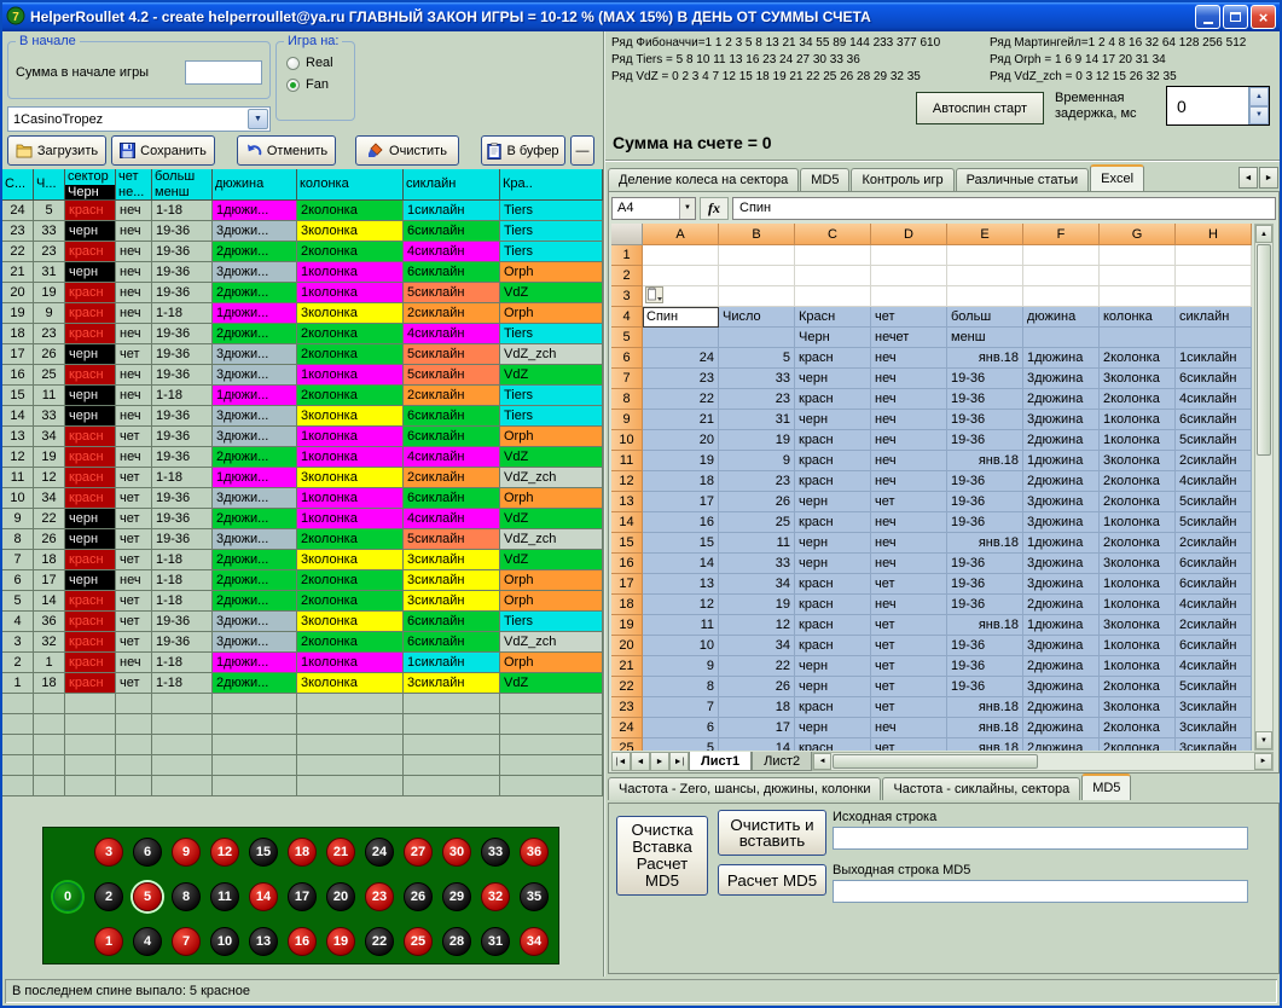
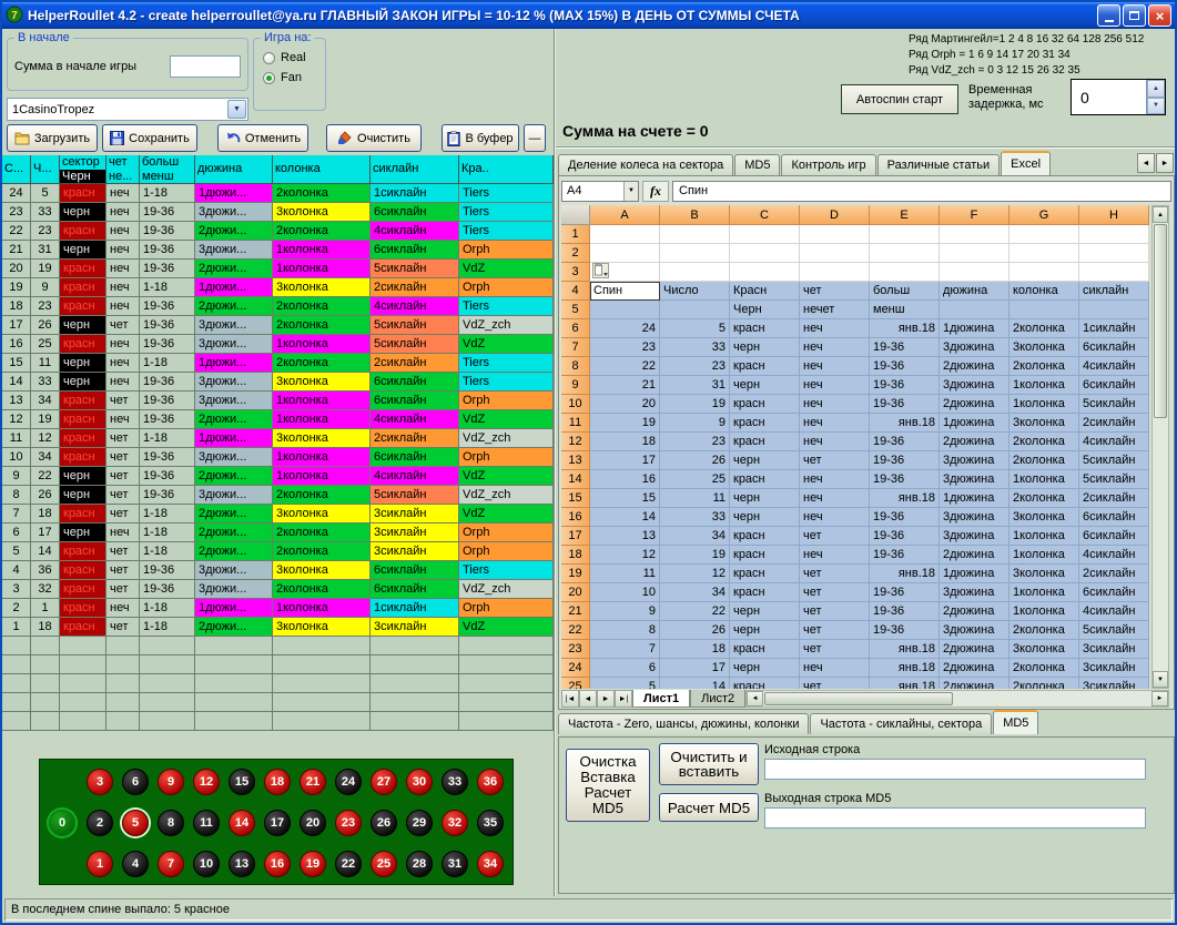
  7
  HelperRoullet 4.2 - create helperroullet@ya.ru ГЛАВНЫЙ ЗАКОН ИГРЫ = 10-12 % (MAX 15%) В ДЕНЬ ОТ СУММЫ СЧЕТА
  ×
  В начале
  Сумма в начале игры
  Игра на:
  Real
  Fan
  1CasinoTropez
  Загрузить
  Сохранить
  Отменить
  Очистить
  В буфер
  —
  С...
  Ч...
  сектор
  Черн
  чет
  не...
  больш
  менш
  дюжина
  колонка
  сиклайн
  Кра..
  24
  5
  красн
  неч
  1-18
  1дюжи...
  2колонка
  1сиклайн
  Tiers
  23
  33
  черн
  неч
  19-36
  3дюжи...
  3колонка
  6сиклайн
  Tiers
  22
  23
  красн
  неч
  19-36
  2дюжи...
  2колонка
  4сиклайн
  Tiers
  21
  31
  черн
  неч
  19-36
  3дюжи...
  1колонка
  6сиклайн
  Orph
  20
  19
  красн
  неч
  19-36
  2дюжи...
  1колонка
  5сиклайн
  VdZ
  19
  9
  красн
  неч
  1-18
  1дюжи...
  3колонка
  2сиклайн
  Orph
  18
  23
  красн
  неч
  19-36
  2дюжи...
  2колонка
  4сиклайн
  Tiers
  17
  26
  черн
  чет
  19-36
  3дюжи...
  2колонка
  5сиклайн
  VdZ_zch
  16
  25
  красн
  неч
  19-36
  3дюжи...
  1колонка
  5сиклайн
  VdZ
  15
  11
  черн
  неч
  1-18
  1дюжи...
  2колонка
  2сиклайн
  Tiers
  14
  33
  черн
  неч
  19-36
  3дюжи...
  3колонка
  6сиклайн
  Tiers
  13
  34
  красн
  чет
  19-36
  3дюжи...
  1колонка
  6сиклайн
  Orph
  12
  19
  красн
  неч
  19-36
  2дюжи...
  1колонка
  4сиклайн
  VdZ
  11
  12
  красн
  чет
  1-18
  1дюжи...
  3колонка
  2сиклайн
  VdZ_zch
  10
  34
  красн
  чет
  19-36
  3дюжи...
  1колонка
  6сиклайн
  Orph
  9
  22
  черн
  чет
  19-36
  2дюжи...
  1колонка
  4сиклайн
  VdZ
  8
  26
  черн
  чет
  19-36
  3дюжи...
  2колонка
  5сиклайн
  VdZ_zch
  7
  18
  красн
  чет
  1-18
  2дюжи...
  3колонка
  3сиклайн
  VdZ
  6
  17
  черн
  неч
  1-18
  2дюжи...
  2колонка
  3сиклайн
  Orph
  5
  14
  красн
  чет
  1-18
  2дюжи...
  2колонка
  3сиклайн
  Orph
  4
  36
  красн
  чет
  19-36
  3дюжи...
  3колонка
  6сиклайн
  Tiers
  3
  32
  красн
  чет
  19-36
  3дюжи...
  2колонка
  6сиклайн
  VdZ_zch
  2
  1
  красн
  неч
  1-18
  1дюжи...
  1колонка
  1сиклайн
  Orph
  1
  18
  красн
  чет
  1-18
  2дюжи...
  3колонка
  3сиклайн
  VdZ
  0
  3
  6
  9
  12
  15
  18
  21
  24
  27
  30
  33
  36
  2
  5
  8
  11
  14
  17
  20
  23
  26
  29
  32
  35
  1
  4
  7
  10
  13
  16
  19
  22
  25
  28
  31
  34
- Ряд Фибоначчи=1 1 2 3 5 8 13 21 34 55 89 144 233 377 610
- Ряд Tiers = 5 8 10 11 13 16 23 24 27 30 33 36
- Ряд VdZ = 0 2 3 4 7 12 15 18 19 21 22 25 26 28 29 32 35
  Ряд Мартингейл=1 2 4 8 16 32 64 128 256 512
  Ряд Orph = 1 6 9 14 17 20 31 34
  Ряд VdZ_zch = 0 3 12 15 26 32 35
  Автоспин старт
  Временная задержка, мс
  0
  Сумма на счете = 0
  Деление колеса на сектора
  MD5
  Контроль игр
  Различные статьи
  Excel
  A4
  fx
  Спин
  A
  B
  C
  D
  E
  F
  G
  H
  1
  2
  3
  4
  Спин
  Число
  Красн
  чет
  больш
  дюжина
  колонка
  сиклайн
  5
  Черн
  нечет
  менш
  6
  24
  5
  красн
  неч
  янв.18
  1дюжина
  2колонка
  1сиклайн
  7
  23
  33
  черн
  неч
  19-36
  3дюжина
  3колонка
  6сиклайн
  8
  22
  23
  красн
  неч
  19-36
  2дюжина
  2колонка
  4сиклайн
  9
  21
  31
  черн
  неч
  19-36
  3дюжина
  1колонка
  6сиклайн
  10
  20
  19
  красн
  неч
  19-36
  2дюжина
  1колонка
  5сиклайн
  11
  19
  9
  красн
  неч
  янв.18
  1дюжина
  3колонка
  2сиклайн
  12
  18
  23
  красн
  неч
  19-36
  2дюжина
  2колонка
  4сиклайн
  13
  17
  26
  черн
  чет
  19-36
  3дюжина
  2колонка
  5сиклайн
  14
  16
  25
  красн
  неч
  19-36
  3дюжина
  1колонка
  5сиклайн
  15
  15
  11
  черн
  неч
  янв.18
  1дюжина
  2колонка
  2сиклайн
  16
  14
  33
  черн
  неч
  19-36
  3дюжина
  3колонка
  6сиклайн
  17
  13
  34
  красн
  чет
  19-36
  3дюжина
  1колонка
  6сиклайн
  18
  12
  19
  красн
  неч
  19-36
  2дюжина
  1колонка
  4сиклайн
  19
  11
  12
  красн
  чет
  янв.18
  1дюжина
  3колонка
  2сиклайн
  20
  10
  34
  красн
  чет
  19-36
  3дюжина
  1колонка
  6сиклайн
  21
  9
  22
  черн
  чет
  19-36
  2дюжина
  1колонка
  4сиклайн
  22
  8
  26
  черн
  чет
  19-36
  3дюжина
  2колонка
  5сиклайн
  23
  7
  18
  красн
  чет
  янв.18
  2дюжина
  3колонка
  3сиклайн
  24
  6
  17
  черн
  неч
  янв.18
  2дюжина
  2колонка
  3сиклайн
  25
  5
  14
  красн
  чет
  янв.18
  2дюжина
  2колонка
  3сиклайн
  Лист1
  Лист2
  Частота - Zero, шансы, дюжины, колонки
  Частота - сиклайны, сектора
  MD5
  Очистка
  Вставка
  Расчет MD5
  Очистить и вставить
  Расчет MD5
  Исходная строка
  Выходная строка MD5
  В последнем спине выпало: 5 красное
